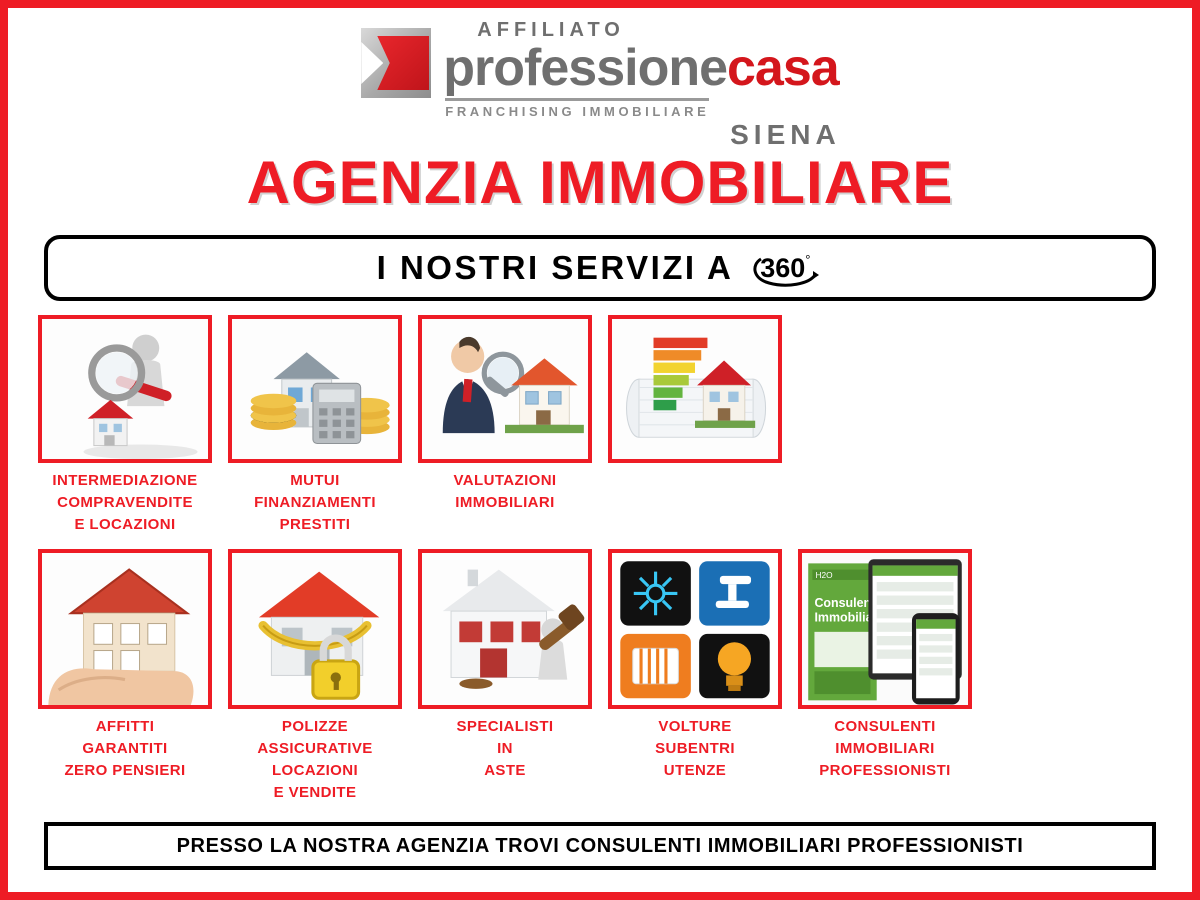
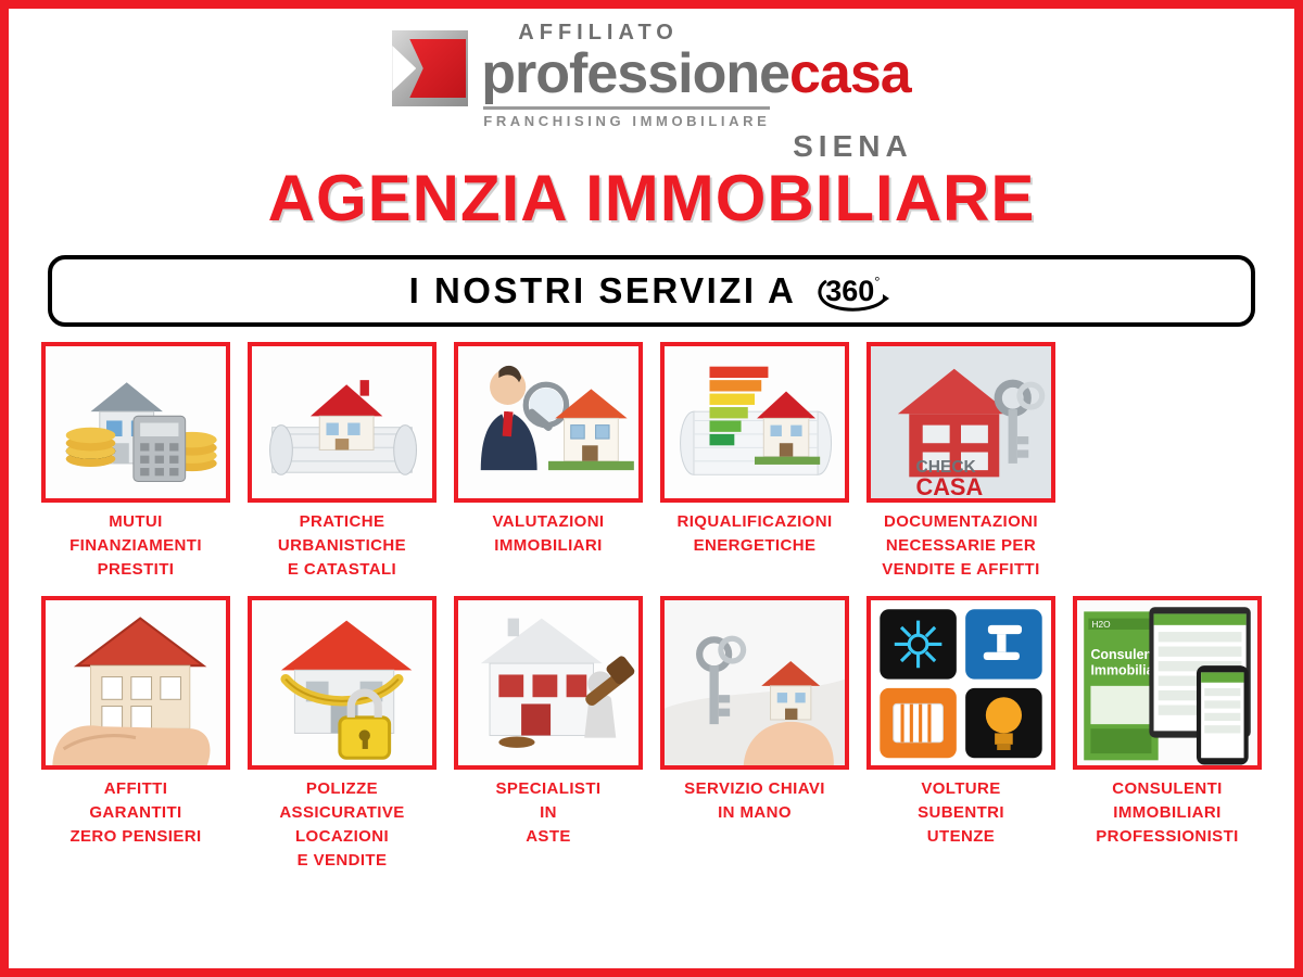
  AFFILIATO
  professionecasa
  FRANCHISING IMMOBILIARE
  SIENA
  AGENZIA IMMOBILIARE
  I NOSTRI SERVIZI A
  360
  °
- INTERMEDIAZIONE
- COMPRAVENDITE
- E LOCAZIONI
  MUTUI
  FINANZIAMENTI
  PRESTITI
+ PRATICHE
+ URBANISTICHE
+ E CATASTALI
  VALUTAZIONI
  IMMOBILIARI
+ RIQUALIFICAZIONI
+ ENERGETICHE
+ CHECK
+ CASA
+ DOCUMENTAZIONI
+ NECESSARIE PER
+ VENDITE E AFFITTI
  AFFITTI
  GARANTITI
  ZERO PENSIERI
  POLIZZE
  ASSICURATIVE
  LOCAZIONI
  E VENDITE
  SPECIALISTI
  IN
  ASTE
+ SERVIZIO CHIAVI
+ IN MANO
  VOLTURE
  SUBENTRI
  UTENZE
  H2O
  Consulen
  Immobili
  CONSULENTI
  IMMOBILIARI
  PROFESSIONISTI
- PRESSO LA NOSTRA AGENZIA TROVI CONSULENTI IMMOBILIARI PROFESSIONISTI
